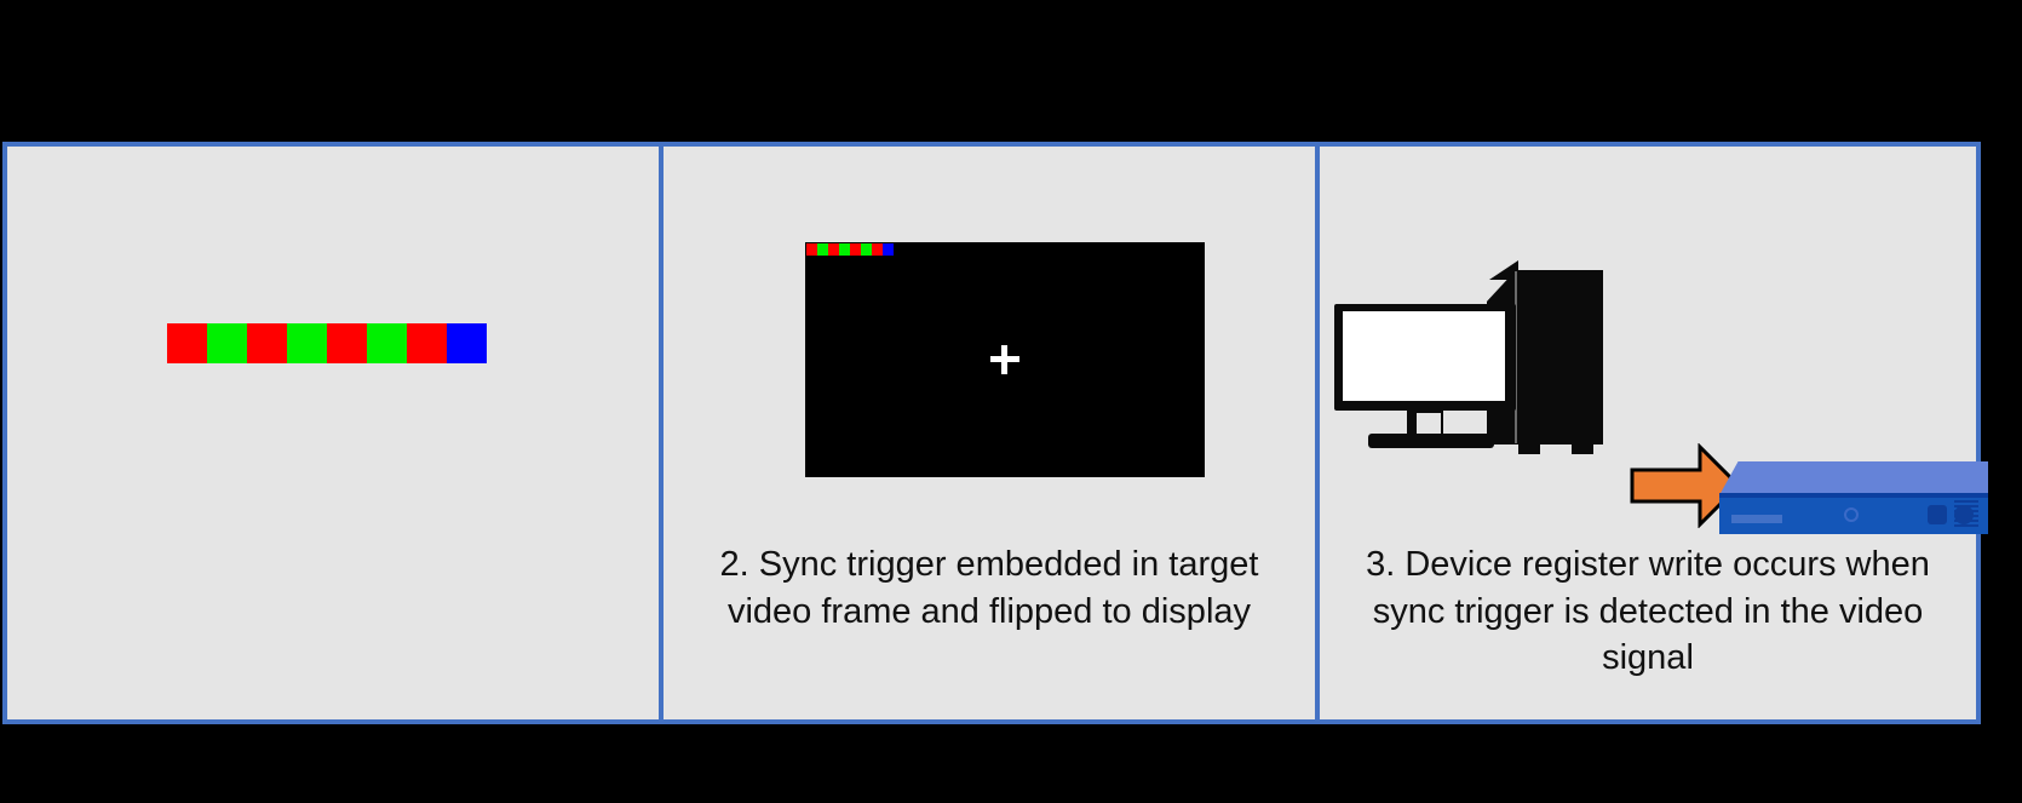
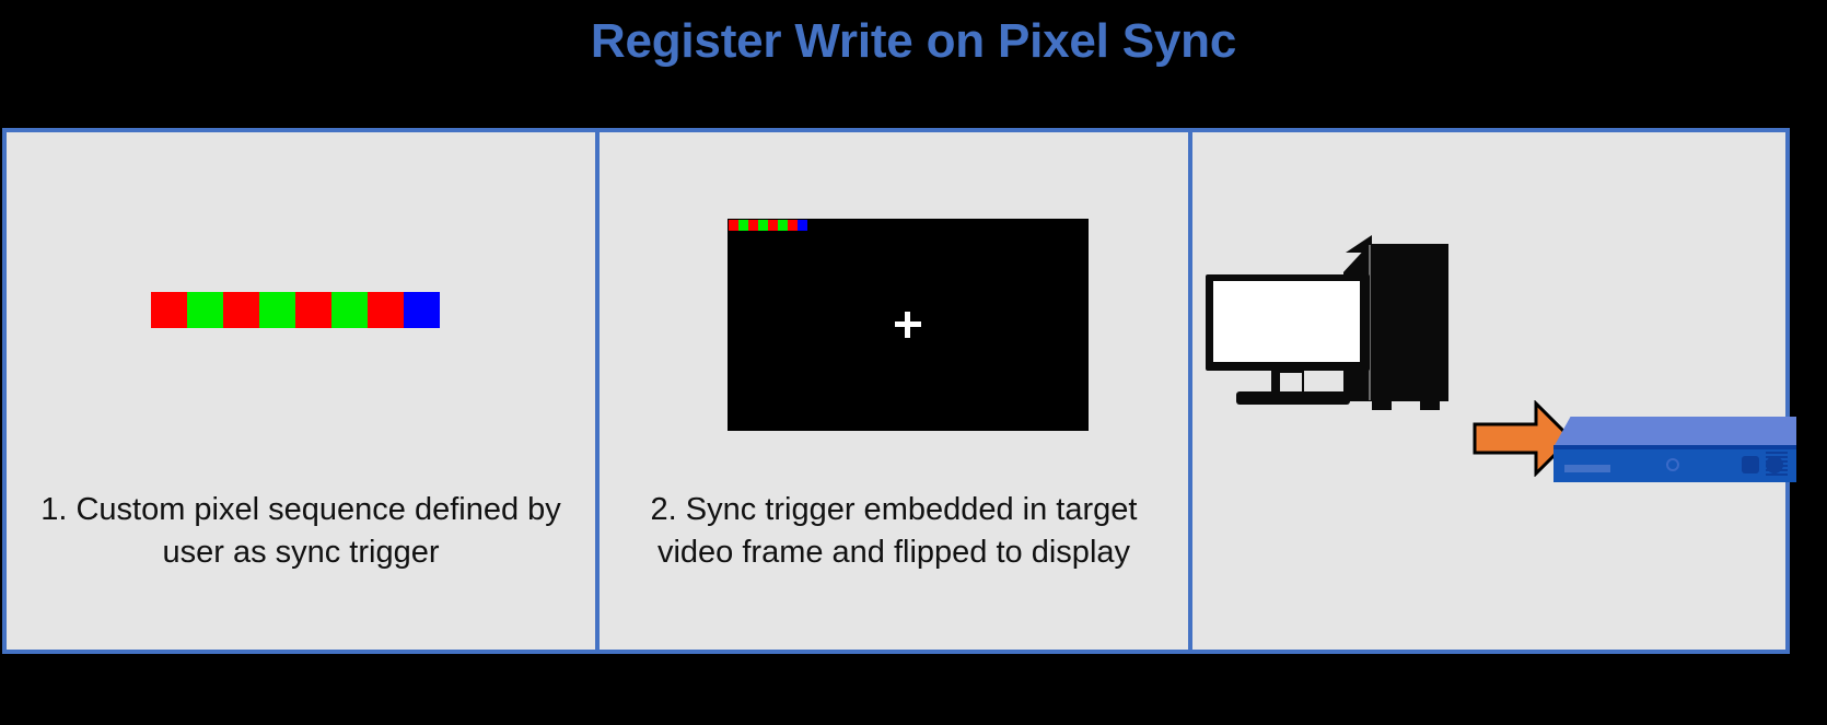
+ Register Write on Pixel Sync
+ 1. Custom pixel sequence defined by user as sync trigger
  2. Sync trigger embedded in target video frame and flipped to display
- 3. Device register write occurs when sync trigger is detected in the video signal
